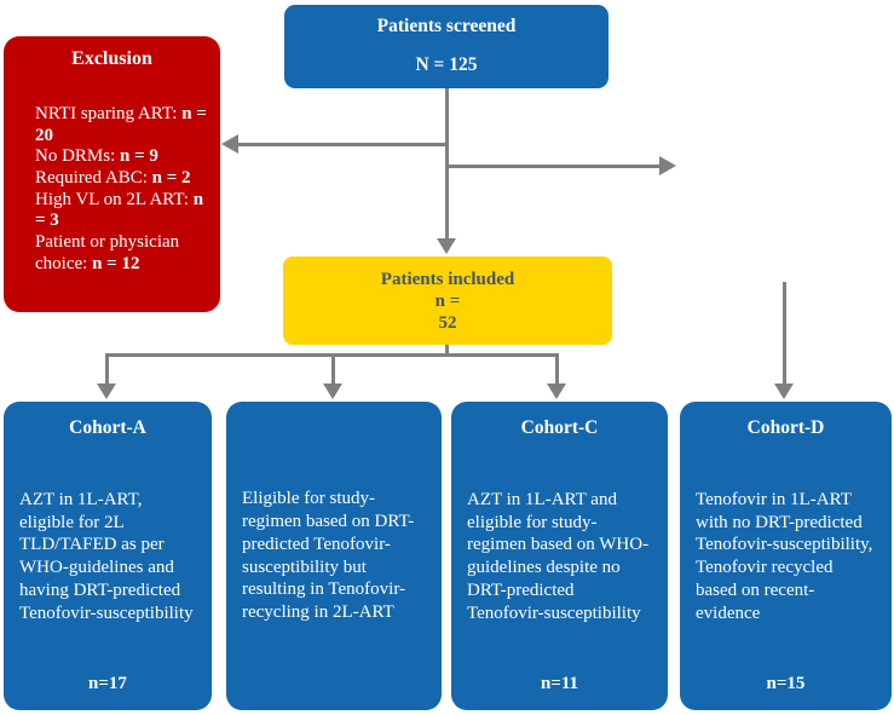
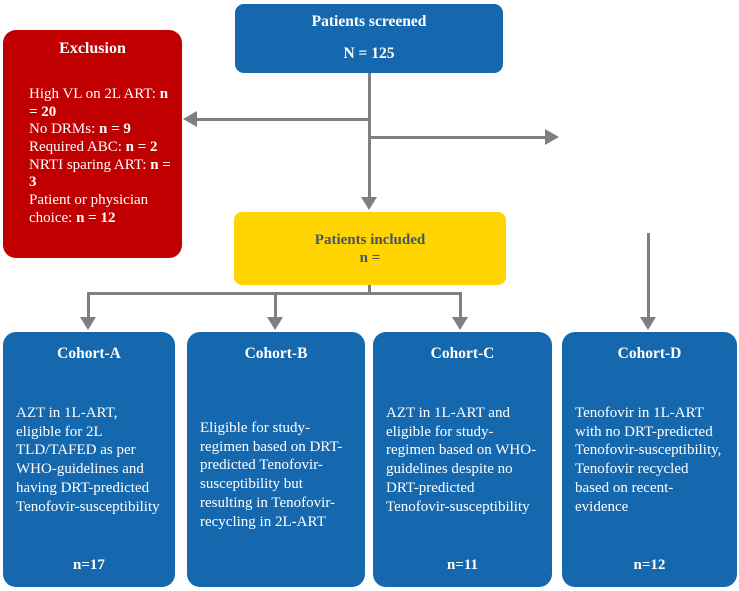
  Patients screened
  N = 125
  Exclusion
- NRTI sparing ART: n = 20
+ High VL on 2L ART: n = 20
  No DRMs: n = 9
  Required ABC: n = 2
- High VL on 2L ART: n = 3
+ NRTI sparing ART: n = 3
  Patient or physician choice: n = 12
  Patients included
  n =
- 52
  Cohort-A
  AZT in 1L-ART, eligible for 2L TLD/TAFED as per WHO-guidelines and having DRT-predicted Tenofovir-susceptibility
  n=17
+ Cohort-B
  Eligible for study-regimen based on DRT-predicted Tenofovir-susceptibility but resulting in Tenofovir-recycling in 2L-ART
  Cohort-C
  AZT in 1L-ART and eligible for study-regimen based on WHO-guidelines despite no DRT-predicted Tenofovir-susceptibility
  n=11
  Cohort-D
  Tenofovir in 1L-ART with no DRT-predicted Tenofovir-susceptibility, Tenofovir recycled based on recent-evidence
- n=15
+ n=12
